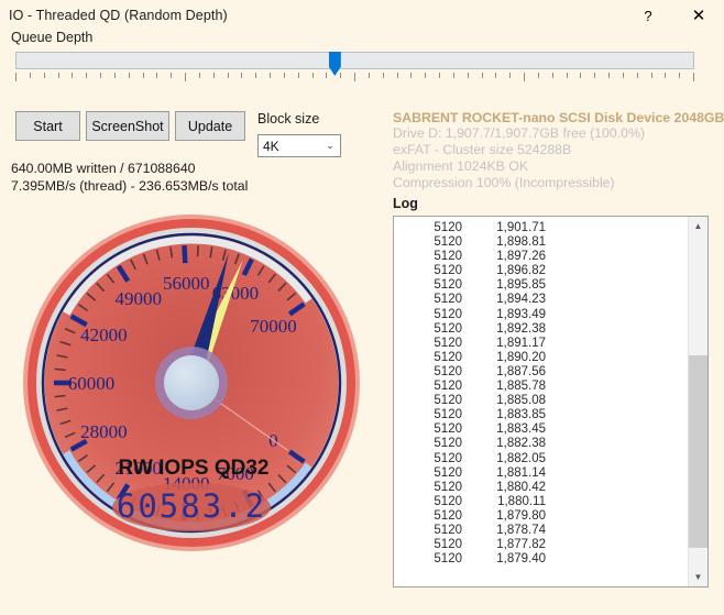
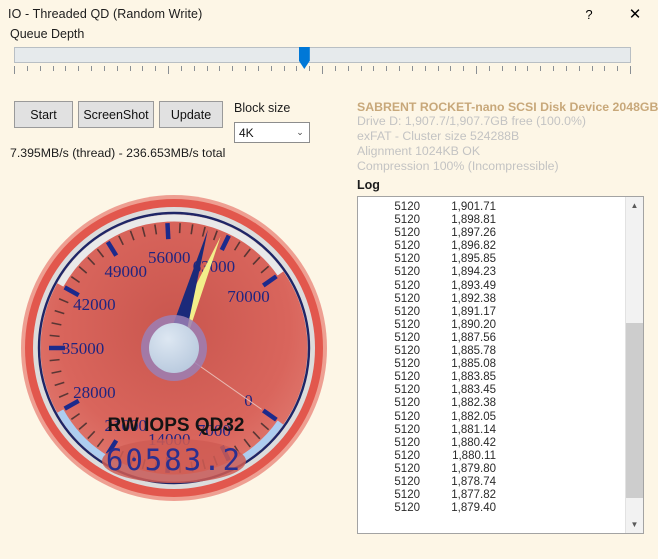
- IO - Threaded QD (Random Depth)
+ IO - Threaded QD (Random Write)
  ?
  ✕
  Queue Depth
  Start
  ScreenShot
  Update
  Block size
  4K
  ⌄
- 640.00MB written / 671088640
  7.395MB/s (thread) - 236.653MB/s total
  SABRENT ROCKET-nano SCSI Disk Device 2048GB
  Drive D: 1,907.7/1,907.7GB free (100.0%)
  exFAT - Cluster size 524288B
  Alignment 1024KB OK
  Compression 100% (Incompressible)
  Log
  5120
  1,901.71
  5120
  1,898.81
  5120
  1,897.26
  5120
  1,896.82
  5120
  1,895.85
  5120
  1,894.23
  5120
  1,893.49
  5120
  1,892.38
  5120
  1,891.17
  5120
  1,890.20
  5120
  1,887.56
  5120
  1,885.78
  5120
  1,885.08
  5120
  1,883.85
  5120
  1,883.45
  5120
  1,882.38
  5120
  1,882.05
  5120
  1,881.14
  5120
  1,880.42
  5120
  1,880.11
  5120
  1,879.80
  5120
  1,878.74
  5120
  1,877.82
  5120
  1,879.40
  ▲
  ▼
  7000
  14000
  21000
  28000
- 60000
+ 35000
  42000
  49000
  56000
  70000
  60583.2
  RW IOPS QD32
